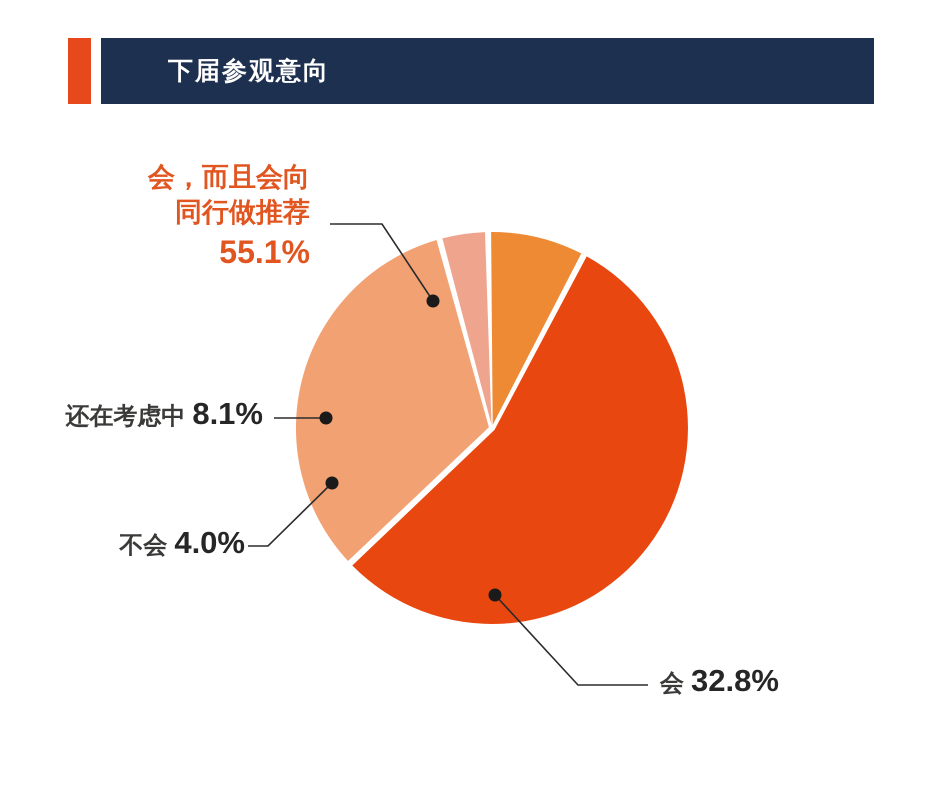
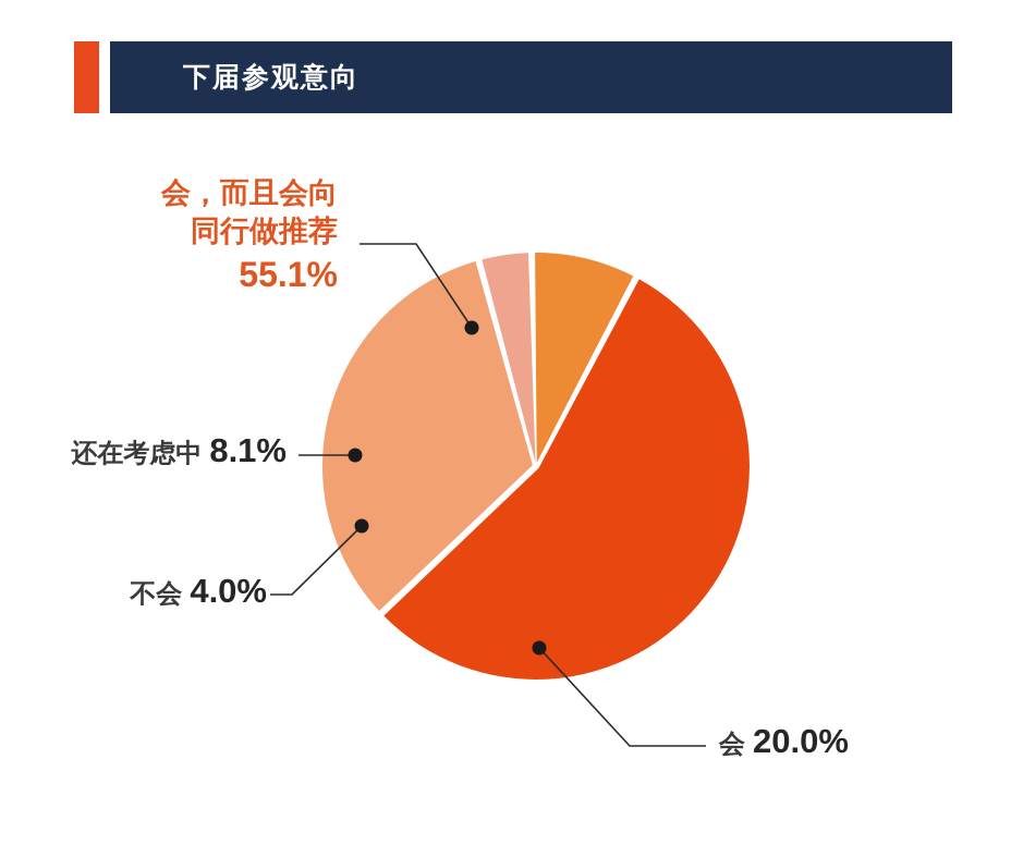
  下届参观意向
  会，而且会向
  同行做推荐
  55.1%
  还在考虑中 8.1%
  不会 4.0%
- 会 32.8%
+ 会 20.0%
